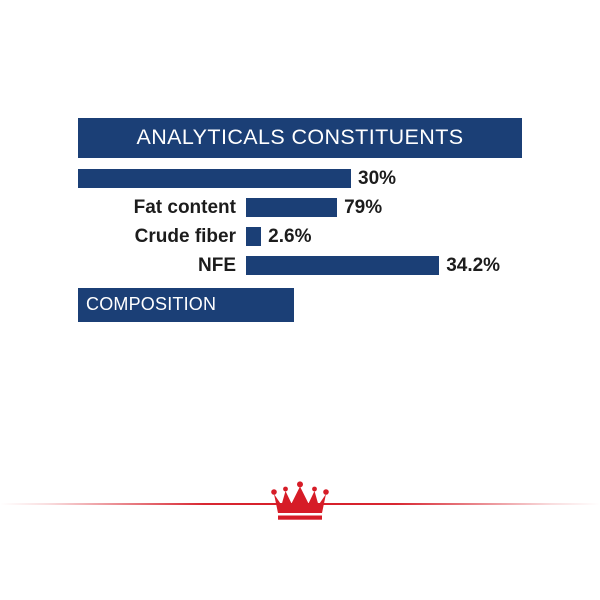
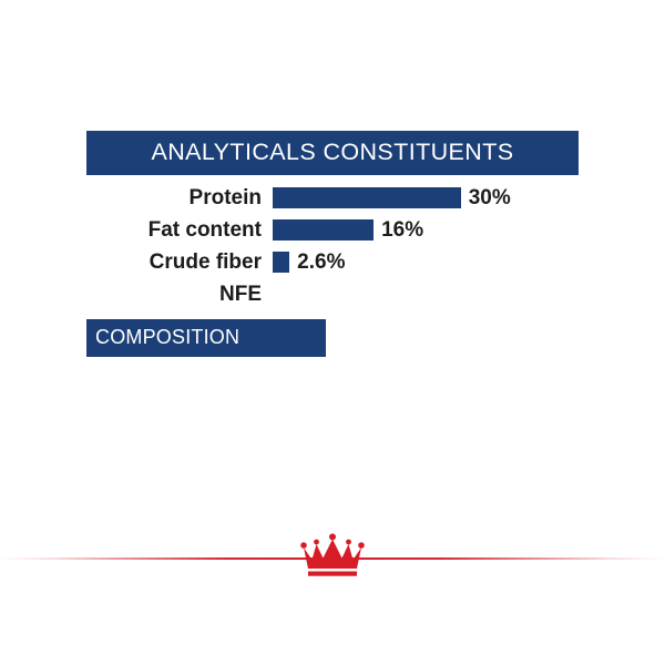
  ANALYTICALS CONSTITUENTS
+ Protein
  30%
  Fat content
- 79%
+ 16%
  Crude fiber
  2.6%
  NFE
- 34.2%
  COMPOSITION
